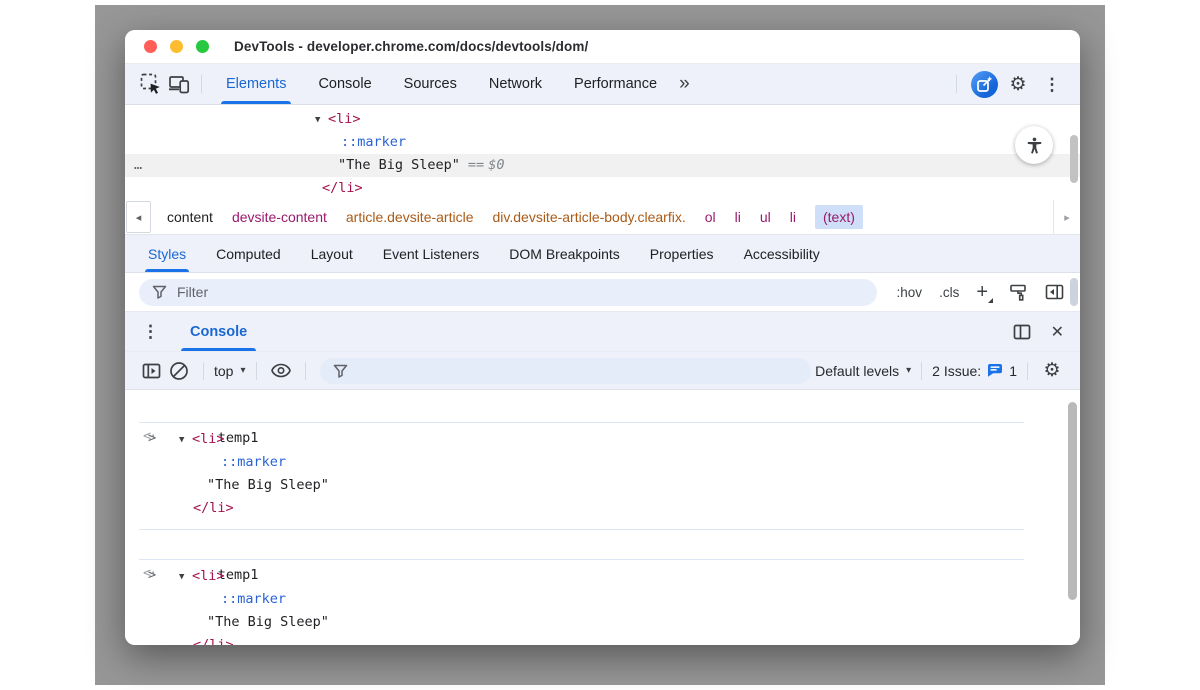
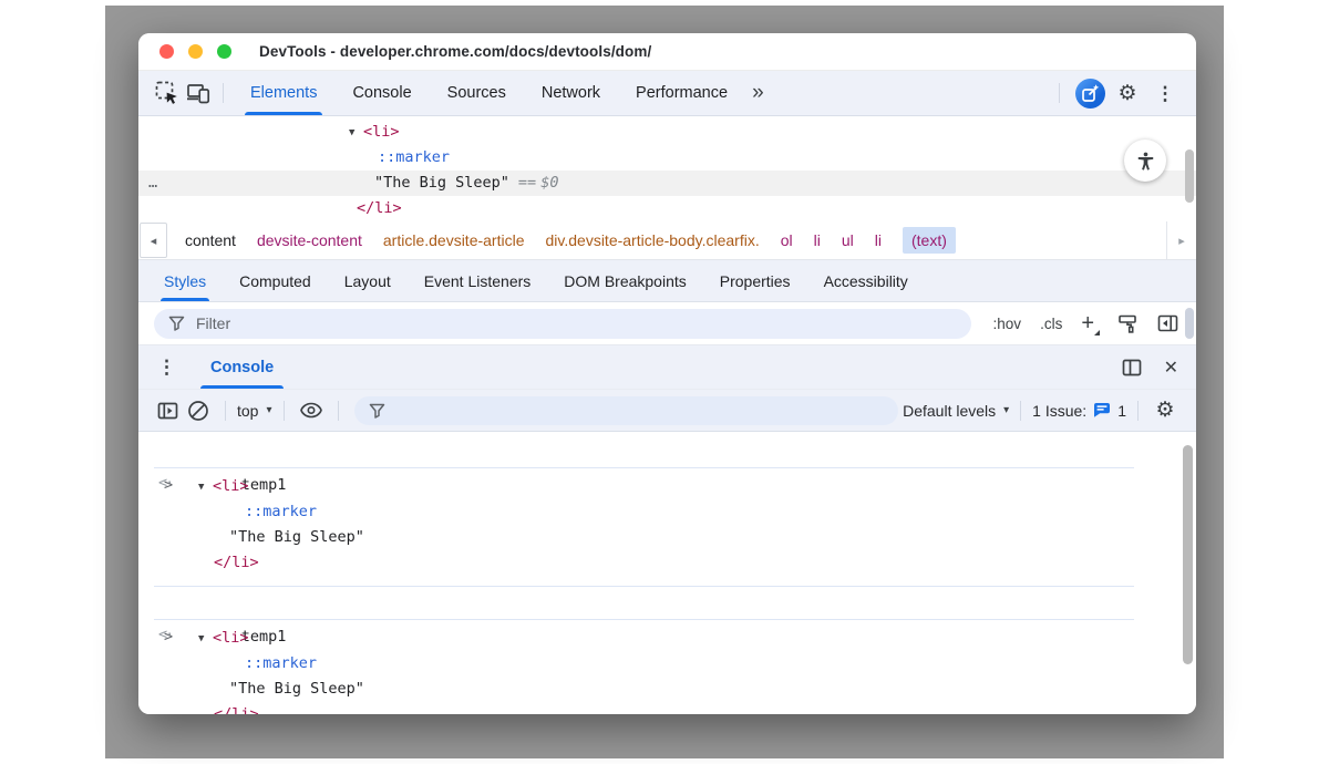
  DevTools - developer.chrome.com/docs/devtools/dom/
  Elements
  Console
  Sources
  Network
  Performance
  »
  ⚙
  ⋮
  ▼ <li>
  ::marker
  …
  "The Big Sleep" == $0
  </li>
  ◂
  content
  devsite-content
  article.devsite-article
  div.devsite-article-body.clearfix.
  ol
  li
  ul
  li
  (text)
  ▸
  Styles
  Computed
  Layout
  Event Listeners
  DOM Breakpoints
  Properties
  Accessibility
  Filter
  :hov
  .cls
  +
  ⋮
  Console
  ✕
  top
  ▾
  Default levels
  ▾
- 2 Issue:
+ 1 Issue:
  1
  ⚙
  >
  temp1
  <·
  ▼ <li>
  ::marker
  "The Big Sleep"
  </li>
  >
  temp1
  <·
  ▼ <li>
  ::marker
  "The Big Sleep"
